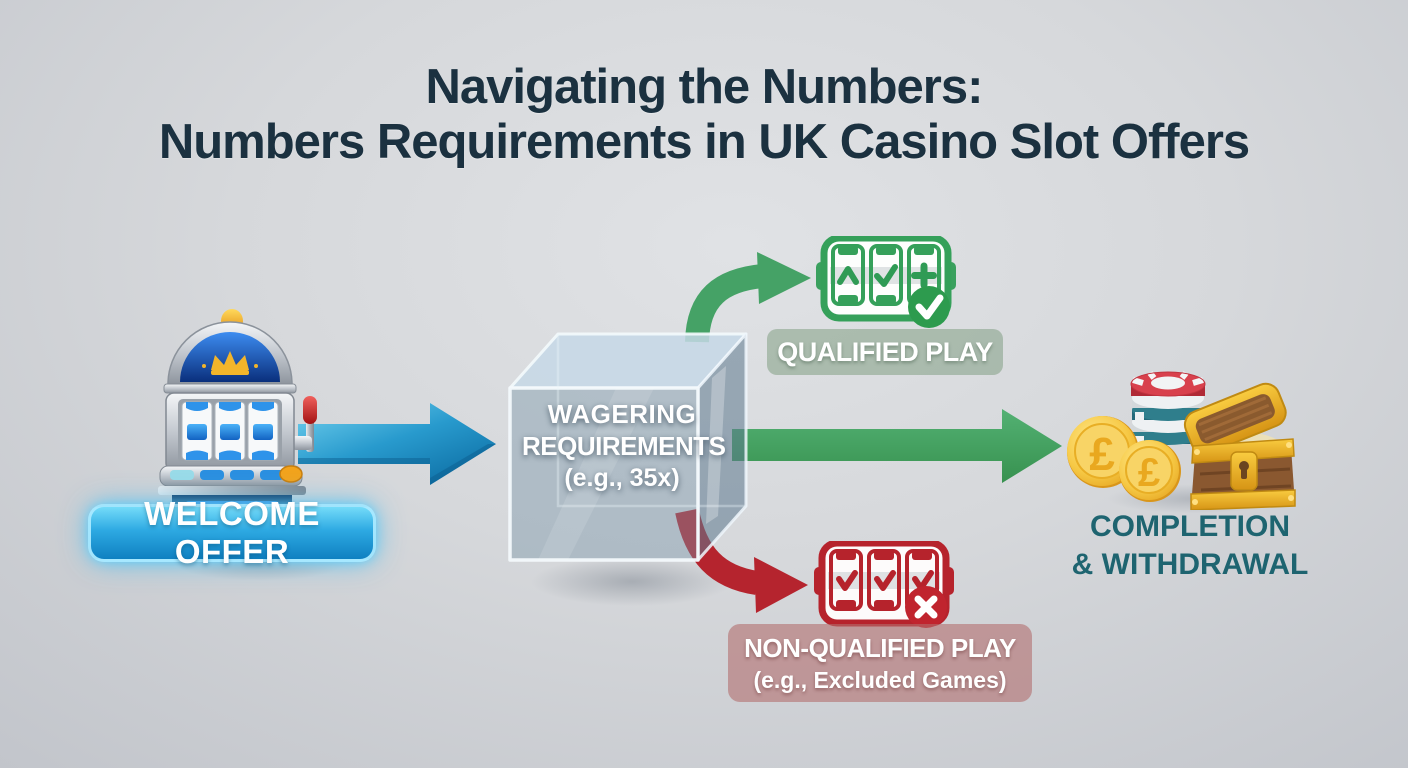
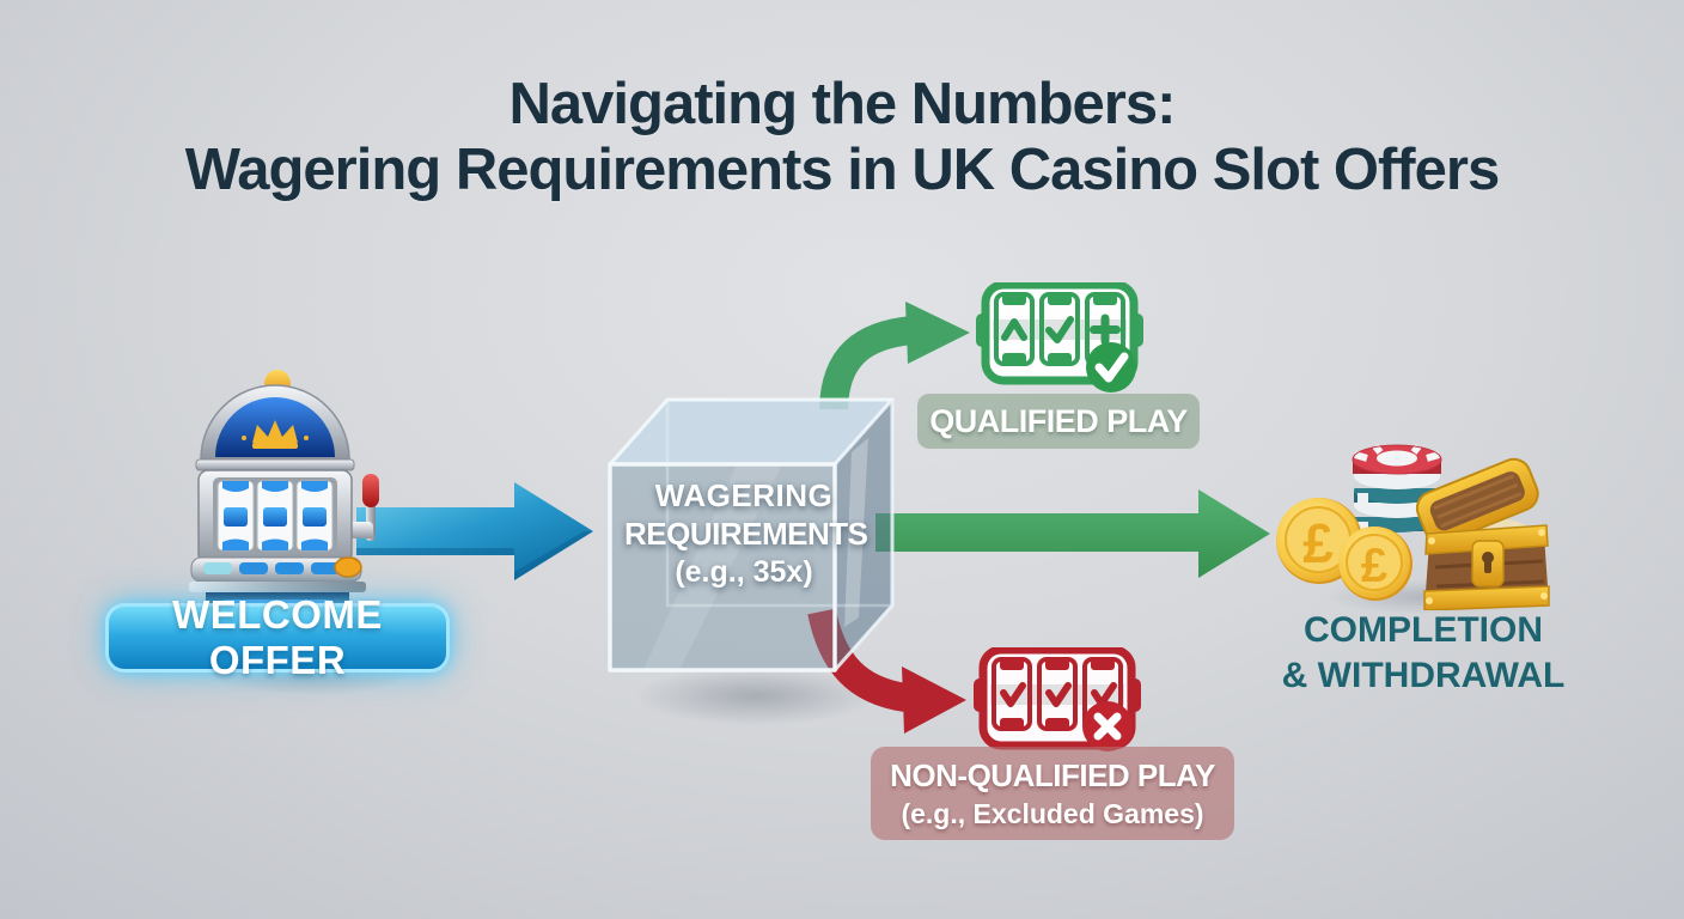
  Navigating the Numbers:
- Numbers Requirements in UK Casino Slot Offers
+ Wagering Requirements in UK Casino Slot Offers
  WELCOME OFFER
  WAGERING
  REQUIREMENTS
  (e.g., 35x)
  QUALIFIED PLAY
  NON-QUALIFIED PLAY
  (e.g., Excluded Games)
  £
  £
  COMPLETION
  & WITHDRAWAL
